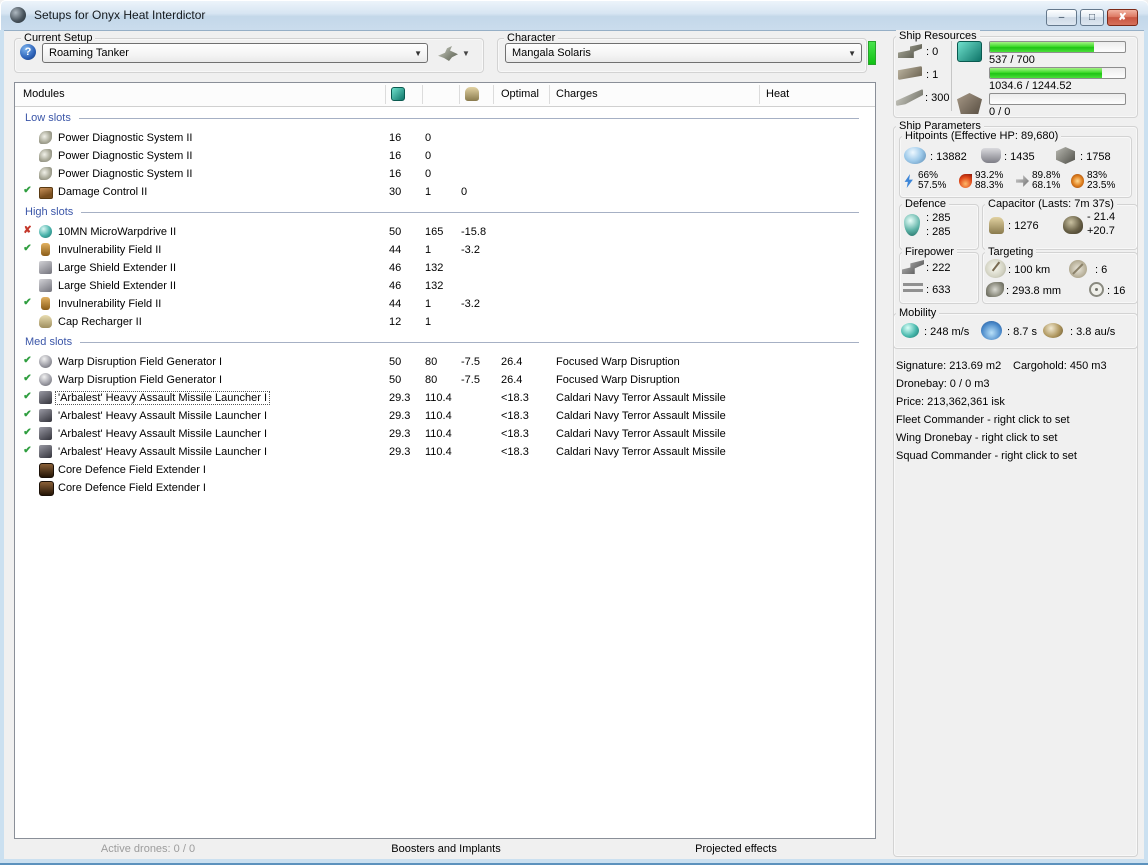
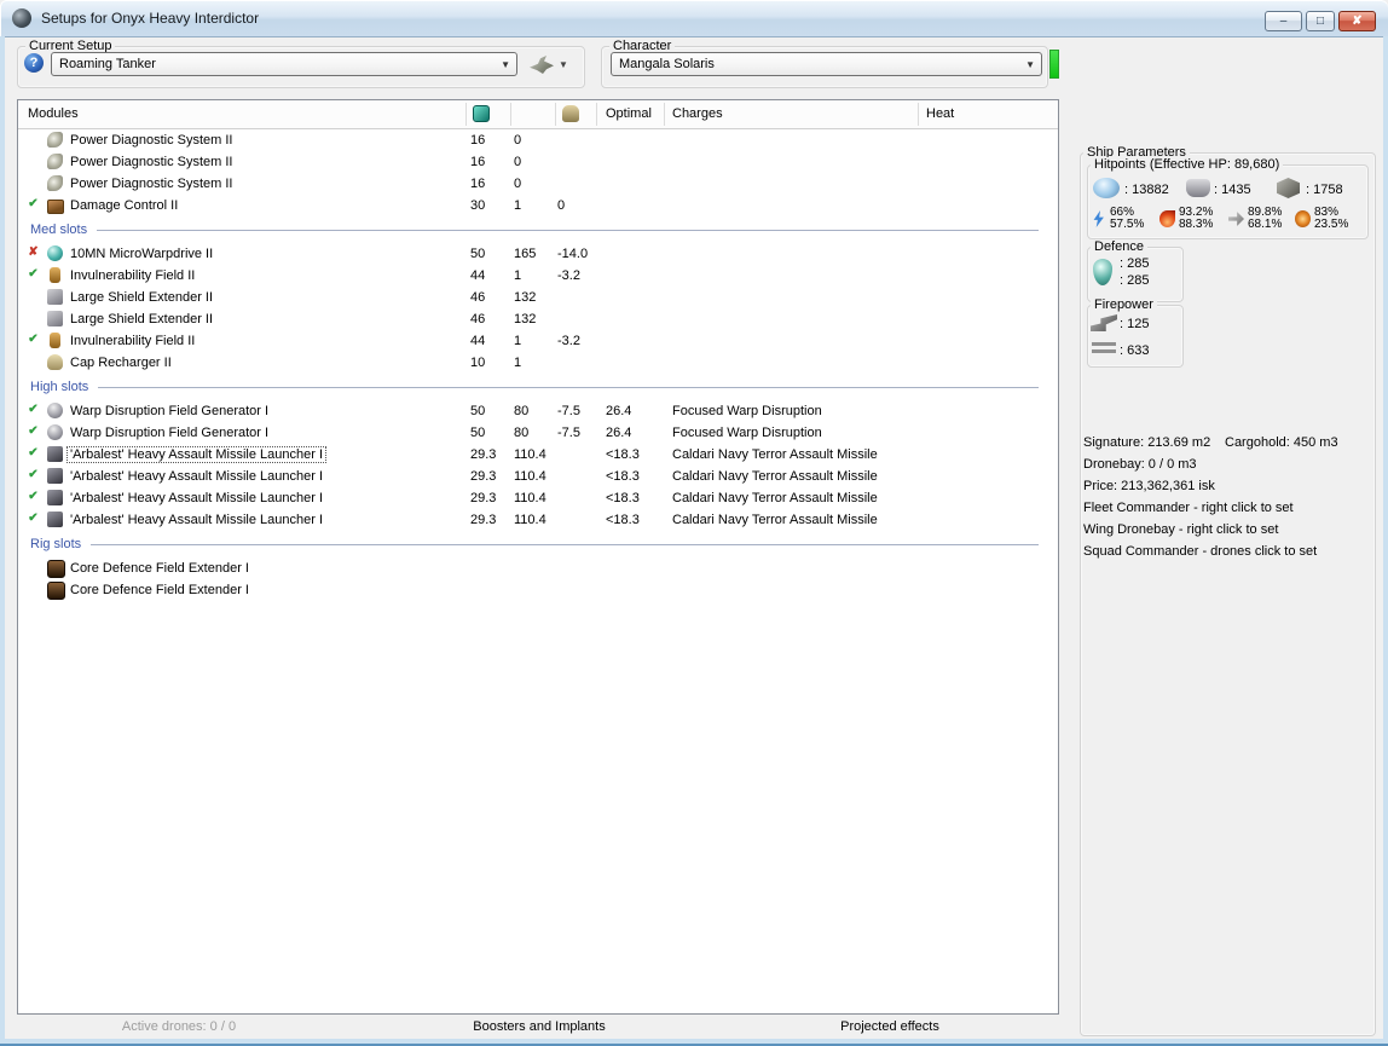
- Setups for Onyx Heat Interdictor
+ Setups for Onyx Heavy Interdictor
  –
  □
  ✘
  Current Setup
  ?
  Roaming Tanker
  ▼
  ▼
  Character
  Mangala Solaris
  ▼
  Modules
  Optimal
  Charges
  Heat
- Low slots
  Power Diagnostic System II
  16
  0
  Power Diagnostic System II
  16
  0
  Power Diagnostic System II
  16
  0
  ✔
  Damage Control II
  30
  1
  0
- High slots
+ Med slots
  ✘
  10MN MicroWarpdrive II
  50
  165
- -15.8
+ -14.0
  ✔
  Invulnerability Field II
  44
  1
  -3.2
  Large Shield Extender II
  46
  132
  Large Shield Extender II
  46
  132
  ✔
  Invulnerability Field II
  44
  1
  -3.2
  Cap Recharger II
- 12
+ 10
  1
- Med slots
+ High slots
  ✔
  Warp Disruption Field Generator I
  50
  80
  -7.5
  26.4
  Focused Warp Disruption
  ✔
  Warp Disruption Field Generator I
  50
  80
  -7.5
  26.4
  Focused Warp Disruption
  ✔
  'Arbalest' Heavy Assault Missile Launcher I
  29.3
  110.4
  <18.3
  Caldari Navy Terror Assault Missile
  ✔
  'Arbalest' Heavy Assault Missile Launcher I
  29.3
  110.4
  <18.3
  Caldari Navy Terror Assault Missile
  ✔
  'Arbalest' Heavy Assault Missile Launcher I
  29.3
  110.4
  <18.3
  Caldari Navy Terror Assault Missile
  ✔
  'Arbalest' Heavy Assault Missile Launcher I
  29.3
  110.4
  <18.3
  Caldari Navy Terror Assault Missile
+ Rig slots
  Core Defence Field Extender I
  Core Defence Field Extender I
  Active drones: 0 / 0
  Boosters and Implants
  Projected effects
- Ship Resources
- : 0
- : 1
- : 300
- 537 / 700
- 1034.6 / 1244.52
- 0 / 0
  Ship Parameters
  Hitpoints (Effective HP: 89,680)
  : 13882
  : 1435
  : 1758
  66%
  57.5%
  93.2%
  88.3%
  89.8%
  68.1%
  83%
  23.5%
  Defence
  : 285
  : 285
- Capacitor (Lasts: 7m 37s)
- : 1276
- - 21.4
- +20.7
  Firepower
- : 222
+ : 125
  : 633
- Targeting
- : 100 km
- : 6
- : 293.8 mm
- : 16
- Mobility
- : 248 m/s
- : 8.7 s
- : 3.8 au/s
  Signature: 213.69 m2
  Cargohold: 450 m3
  Dronebay: 0 / 0 m3
  Price: 213,362,361 isk
  Fleet Commander - right click to set
  Wing Dronebay - right click to set
- Squad Commander - right click to set
+ Squad Commander - drones click to set
